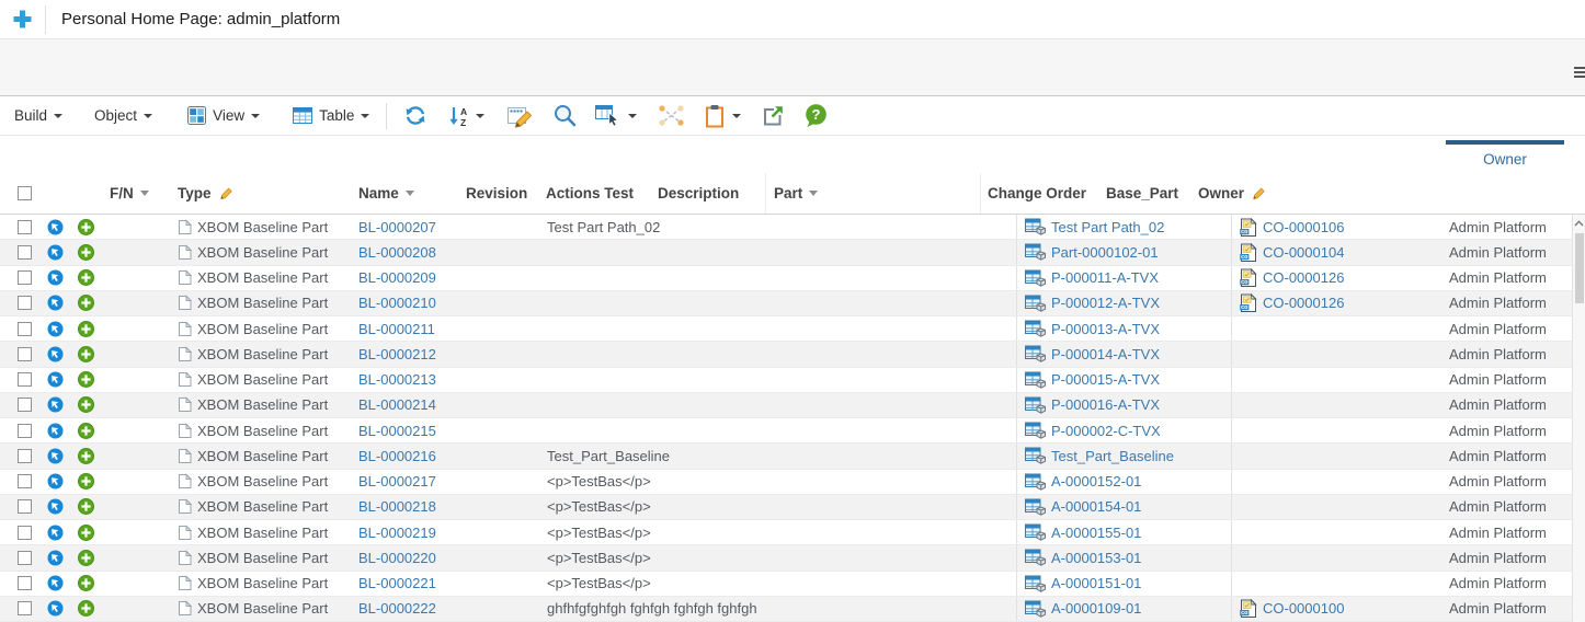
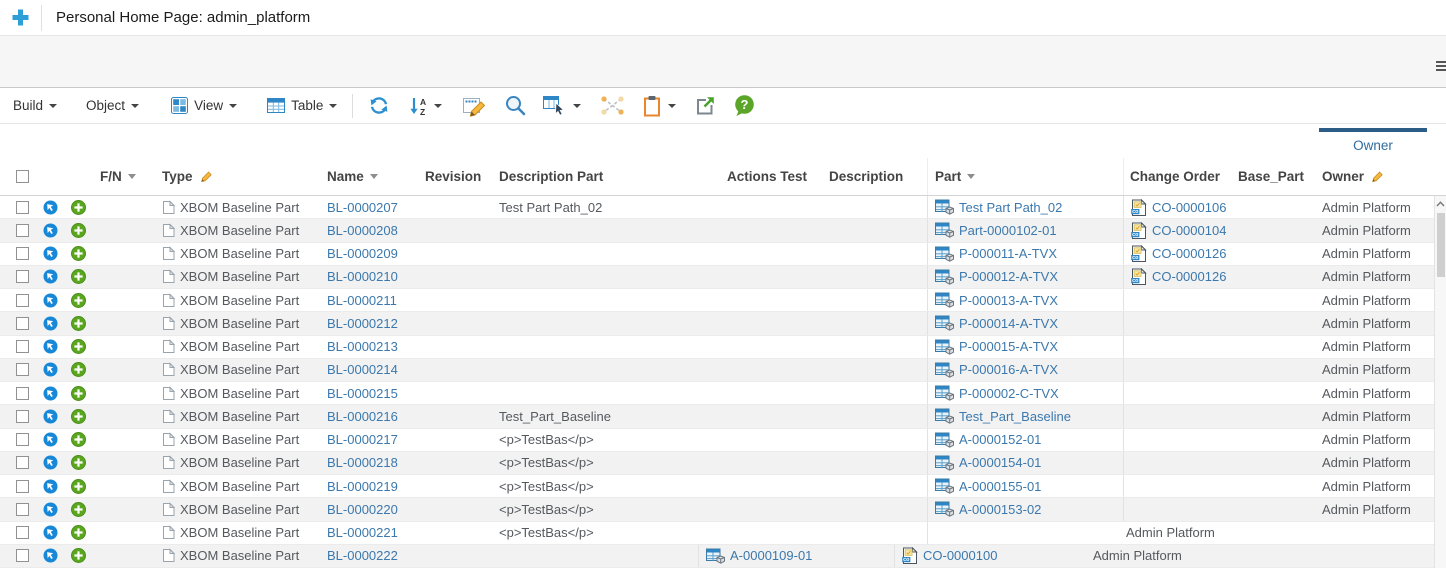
  Personal Home Page: admin_platform
  Build
  Object
  View
  Table
  A
  Z
  ?
  Owner
  F/N
  Type
  Name
  Revision
+ Description Part
  Actions Test
  Description
  Part
  Change Order
  Base_Part
  Owner
  XBOM Baseline Part
  BL-0000207
  Test Part Path_02
  Test Part Path_02
  CO-0000106
  Admin Platform
  XBOM Baseline Part
  BL-0000208
  Part-0000102-01
  CO-0000104
  Admin Platform
  XBOM Baseline Part
  BL-0000209
  P-000011-A-TVX
  CO-0000126
  Admin Platform
  XBOM Baseline Part
  BL-0000210
  P-000012-A-TVX
  CO-0000126
  Admin Platform
  XBOM Baseline Part
  BL-0000211
  P-000013-A-TVX
  Admin Platform
  XBOM Baseline Part
  BL-0000212
  P-000014-A-TVX
  Admin Platform
  XBOM Baseline Part
  BL-0000213
  P-000015-A-TVX
  Admin Platform
  XBOM Baseline Part
  BL-0000214
  P-000016-A-TVX
  Admin Platform
  XBOM Baseline Part
  BL-0000215
  P-000002-C-TVX
  Admin Platform
  XBOM Baseline Part
  BL-0000216
  Test_Part_Baseline
  Test_Part_Baseline
  Admin Platform
  XBOM Baseline Part
  BL-0000217
  <p>TestBas</p>
  A-0000152-01
  Admin Platform
  XBOM Baseline Part
  BL-0000218
  <p>TestBas</p>
  A-0000154-01
  Admin Platform
  XBOM Baseline Part
  BL-0000219
  <p>TestBas</p>
  A-0000155-01
  Admin Platform
  XBOM Baseline Part
  BL-0000220
  <p>TestBas</p>
- A-0000153-01
+ A-0000153-02
  Admin Platform
  XBOM Baseline Part
  BL-0000221
  <p>TestBas</p>
- A-0000151-01
  Admin Platform
  XBOM Baseline Part
  BL-0000222
- ghfhfgfghfgh fghfgh fghfgh fghfgh
  A-0000109-01
  CO-0000100
  Admin Platform
